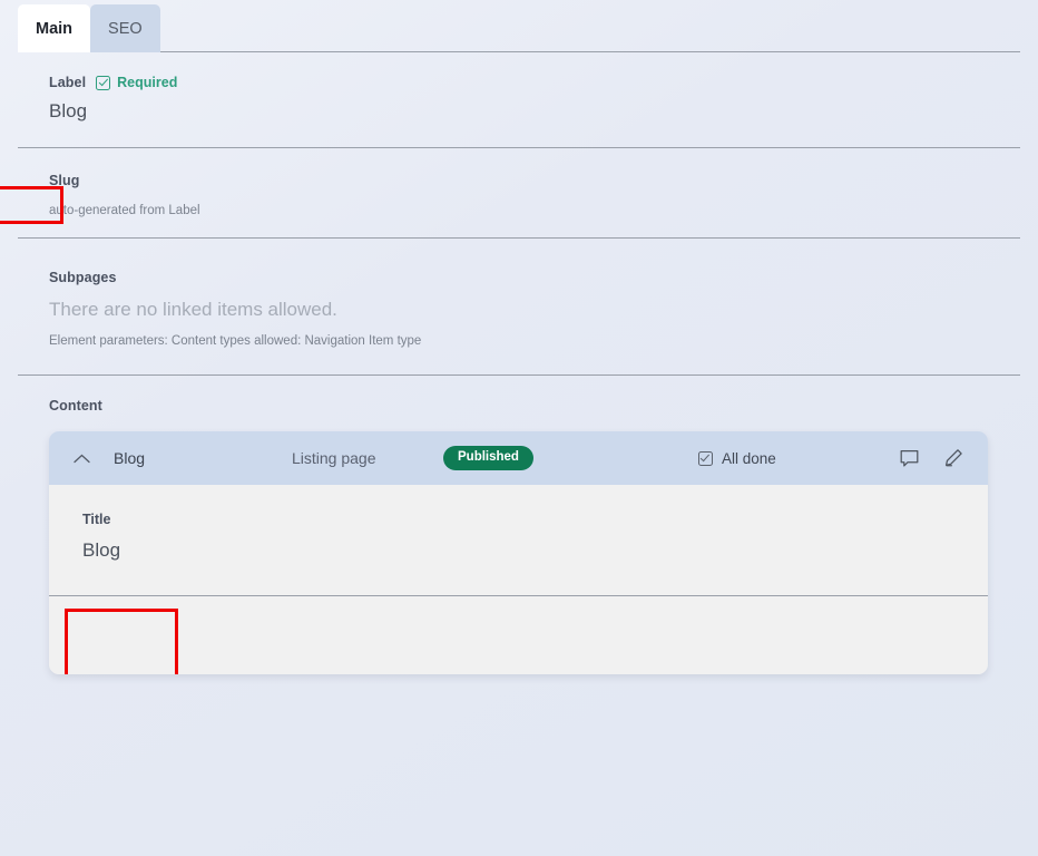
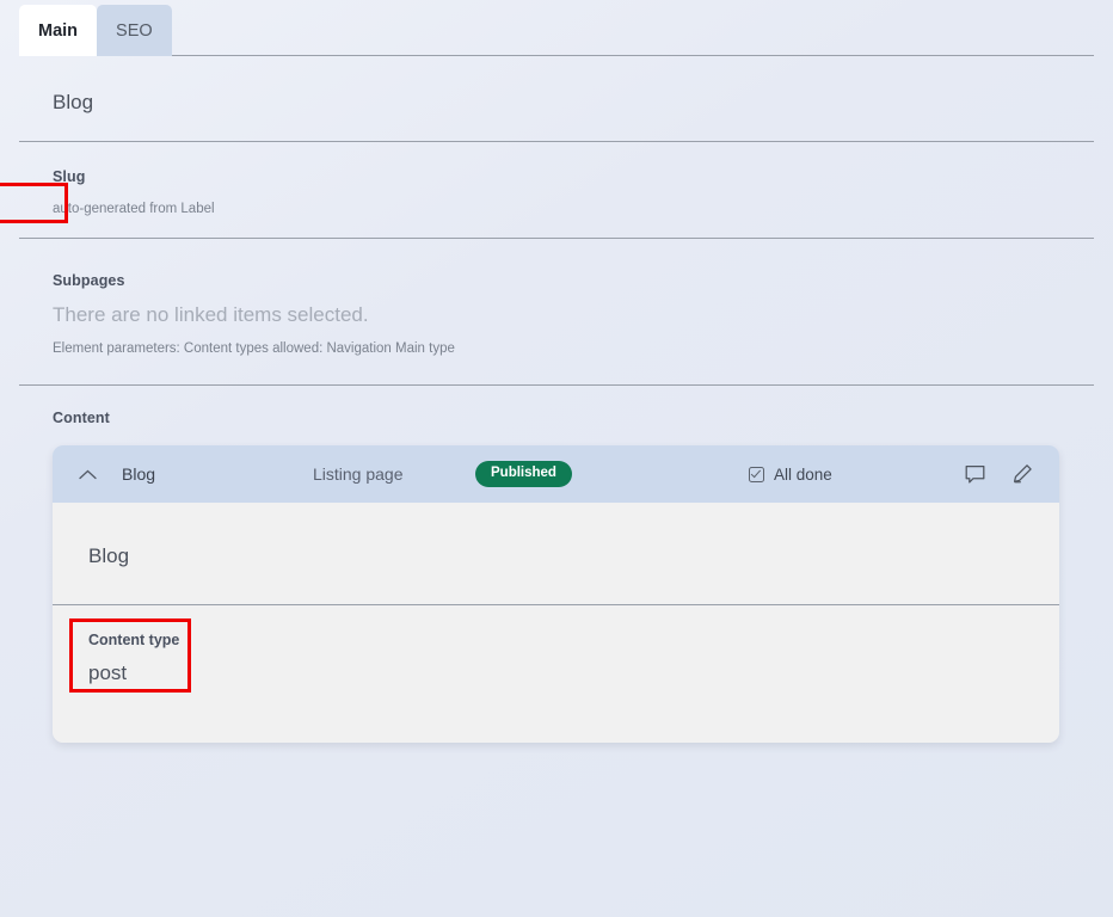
  Main
  SEO
- Label
- Required
  Blog
  Slug
  auto-generated from Label
  Subpages
- There are no linked items allowed.
+ There are no linked items selected.
- Element parameters: Content types allowed: Navigation Item type
+ Element parameters: Content types allowed: Navigation Main type
  Content
  Blog
  Listing page
  Published
  All done
- Title
  Blog
+ Content type
+ post
